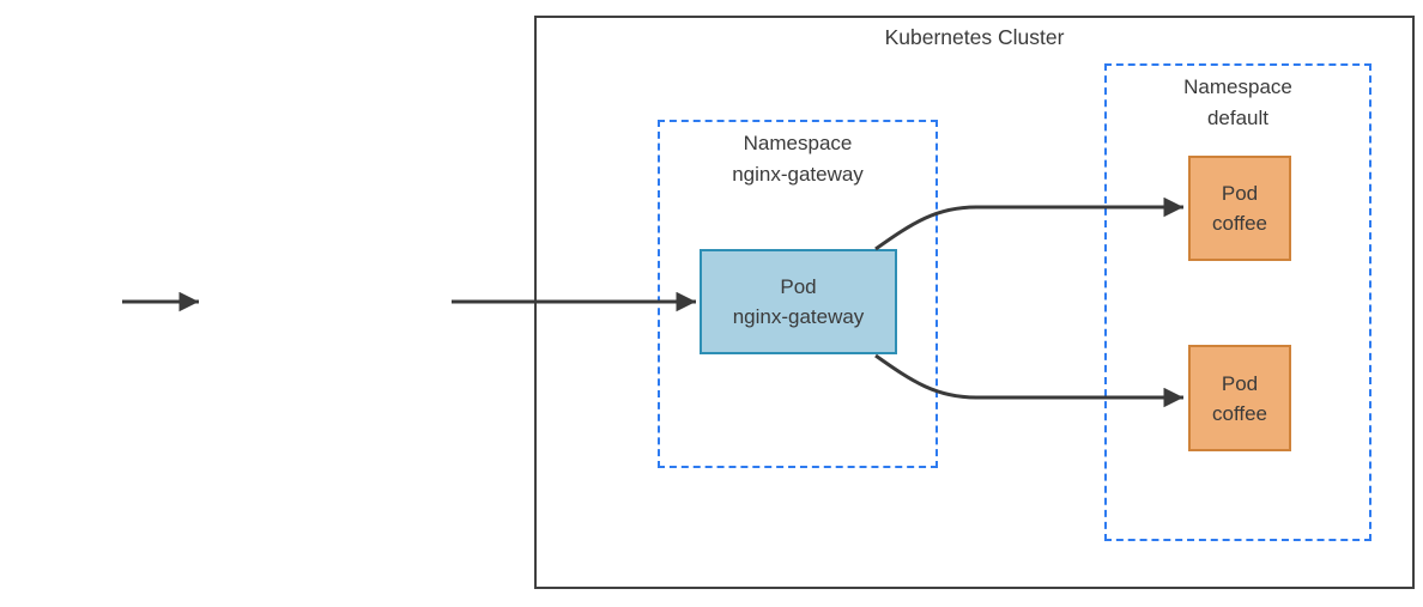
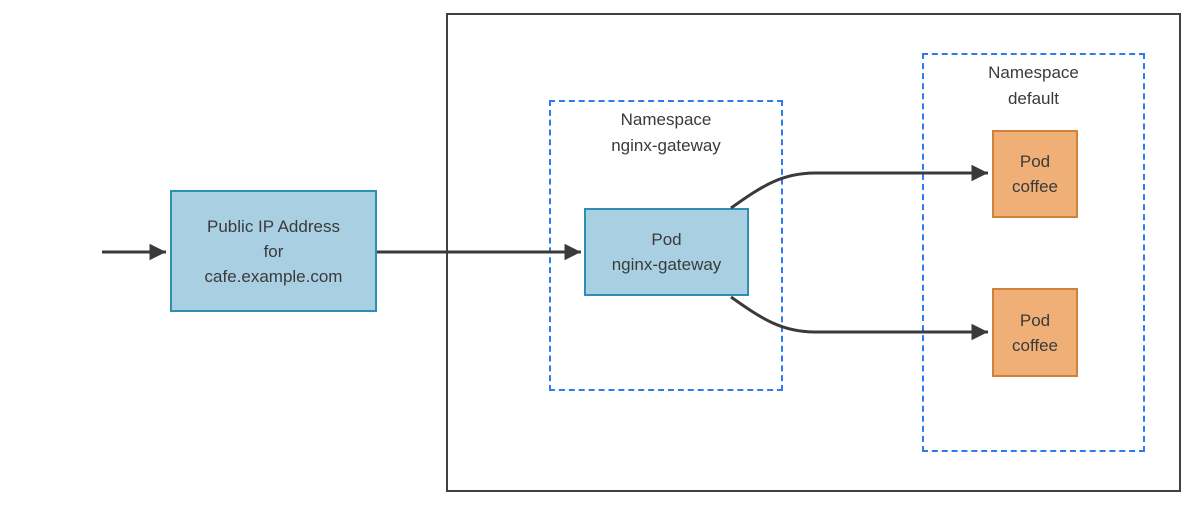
- Kubernetes Cluster
  Namespace
  nginx-gateway
  Namespace
  default
+ Public IP Address
+ for
+ cafe.example.com
  Pod
  nginx-gateway
  Pod
  coffee
  Pod
  coffee
